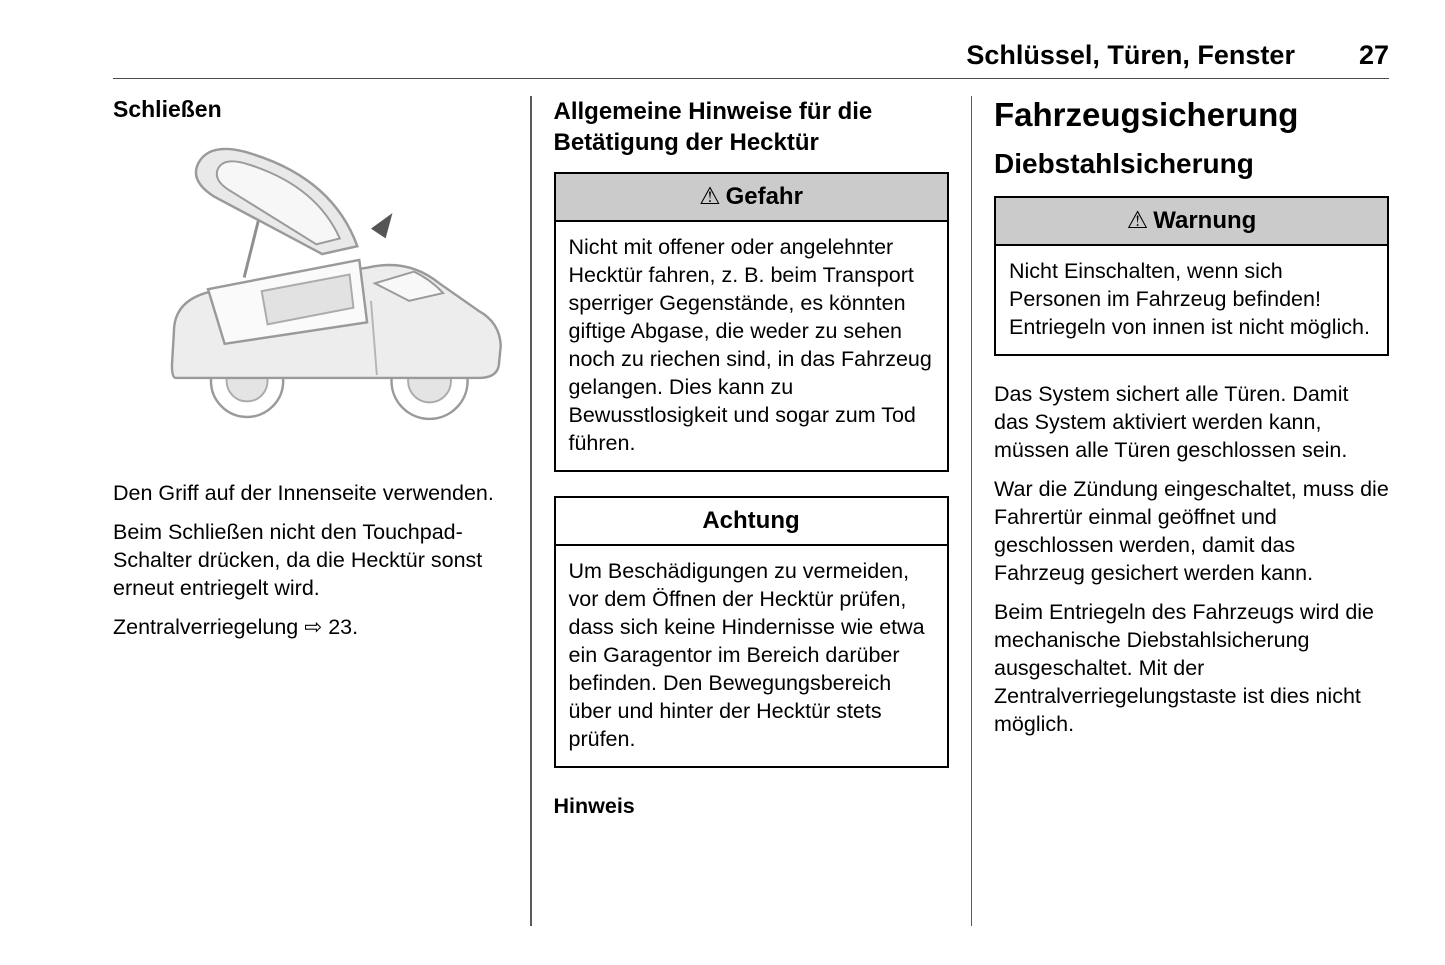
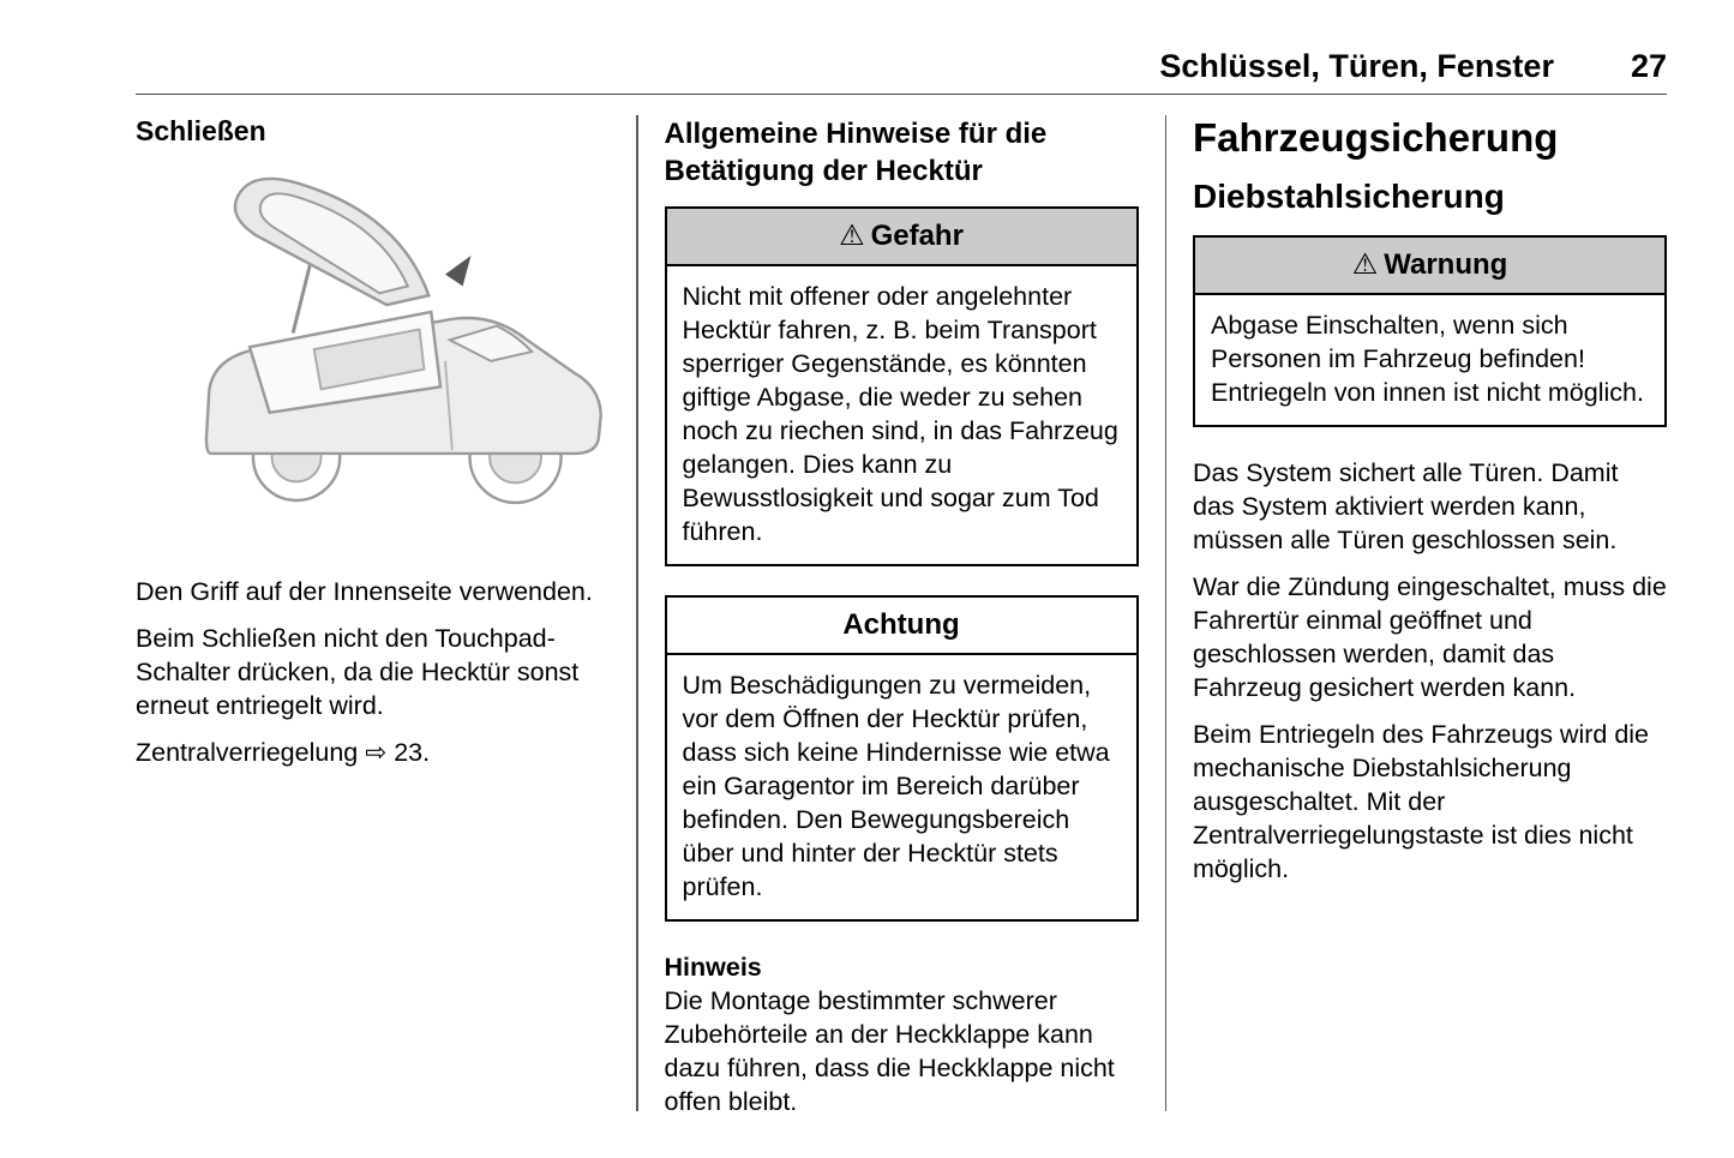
  Schlüssel, Türen, Fenster
  27
  Schließen
  Den Griff auf der Innenseite verwenden.
  Beim Schließen nicht den Touchpad-Schalter drücken, da die Hecktür sonst erneut entriegelt wird.
  Zentralverriegelung ⇨ 23.
  Allgemeine Hinweise für die Betätigung der Hecktür
  ⚠
  Gefahr
  Nicht mit offener oder angelehnter Hecktür fahren, z. B. beim Transport sperriger Gegenstände, es könnten giftige Abgase, die weder zu sehen noch zu riechen sind, in das Fahrzeug gelangen. Dies kann zu Bewusstlosigkeit und sogar zum Tod führen.
  Achtung
  Um Beschädigungen zu vermeiden, vor dem Öffnen der Hecktür prüfen, dass sich keine Hindernisse wie etwa ein Garagentor im Bereich darüber befinden. Den Bewegungsbereich über und hinter der Hecktür stets prüfen.
  Hinweis
+ Die Montage bestimmter schwerer Zubehörteile an der Heckklappe kann dazu führen, dass die Heckklappe nicht offen bleibt.
  Fahrzeugsicherung
  Diebstahlsicherung
  ⚠
  Warnung
- Nicht Einschalten, wenn sich Personen im Fahrzeug befinden! Entriegeln von innen ist nicht möglich.
+ Abgase Einschalten, wenn sich Personen im Fahrzeug befinden! Entriegeln von innen ist nicht möglich.
  Das System sichert alle Türen. Damit das System aktiviert werden kann, müssen alle Türen geschlossen sein.
  War die Zündung eingeschaltet, muss die Fahrertür einmal geöffnet und geschlossen werden, damit das Fahrzeug gesichert werden kann.
  Beim Entriegeln des Fahrzeugs wird die mechanische Diebstahlsicherung ausgeschaltet. Mit der Zentralverriegelungstaste ist dies nicht möglich.
